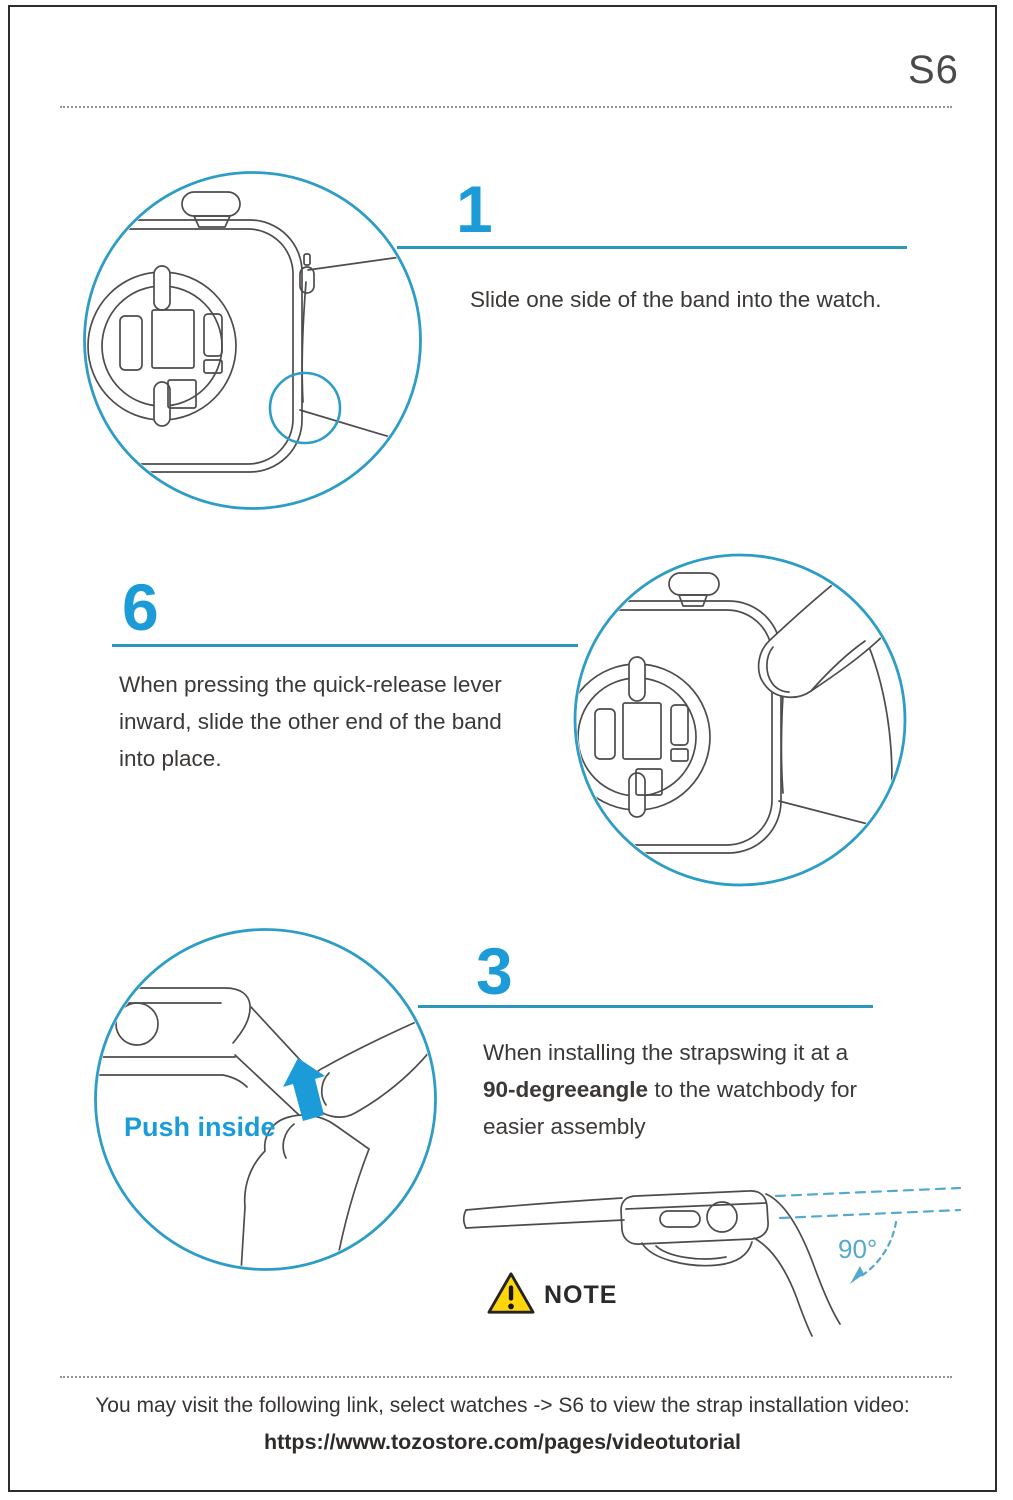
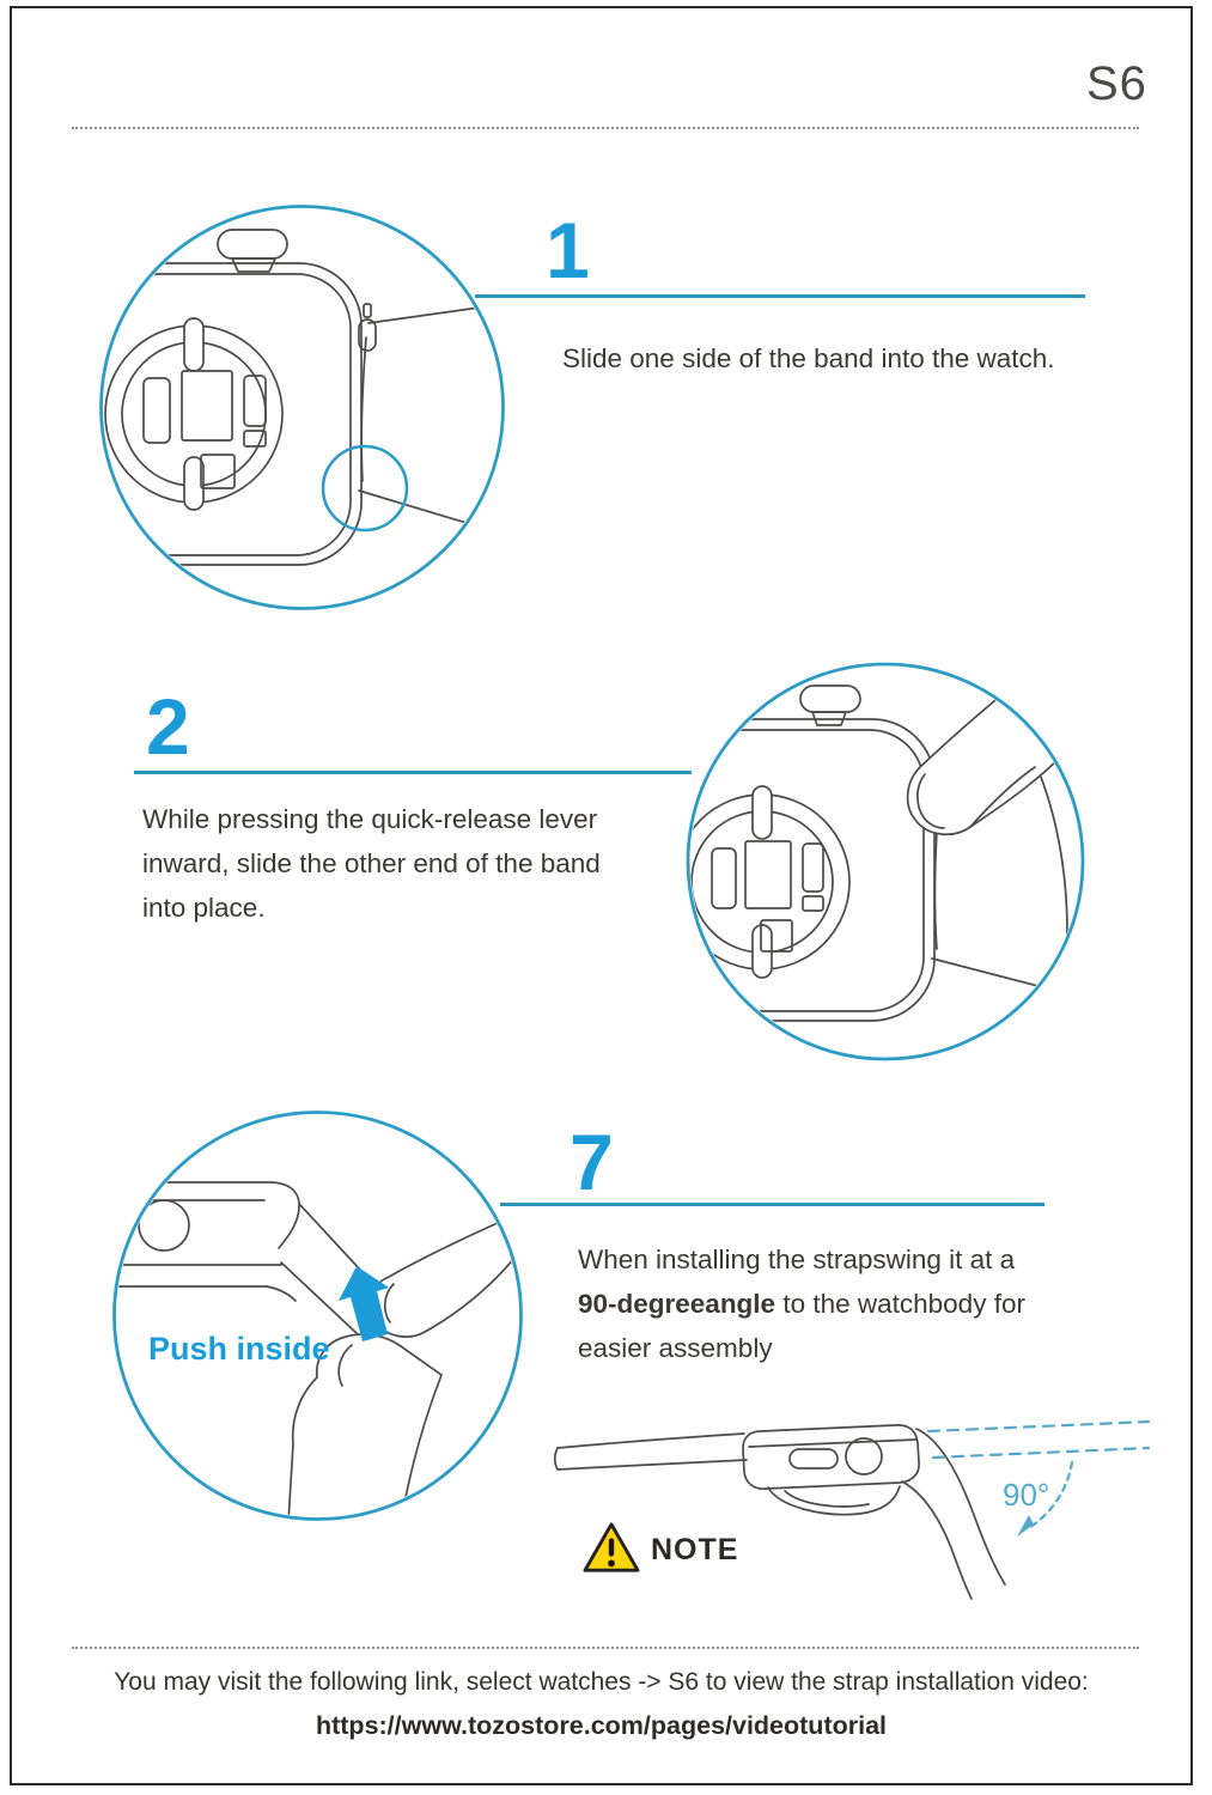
  S6
  1
  Slide one side of the band into the watch.
- 6
+ 2
- When pressing the quick-release lever
+ While pressing the quick-release lever
  inward, slide the other end of the band
  into place.
  Push inside
- 3
+ 7
  When installing the strapswing it at a
  90-degreeangle to the watchbody for
  easier assembly
  90°
  NOTE
  You may visit the following link, select watches -> S6 to view the strap installation video:
  https://www.tozostore.com/pages/videotutorial
